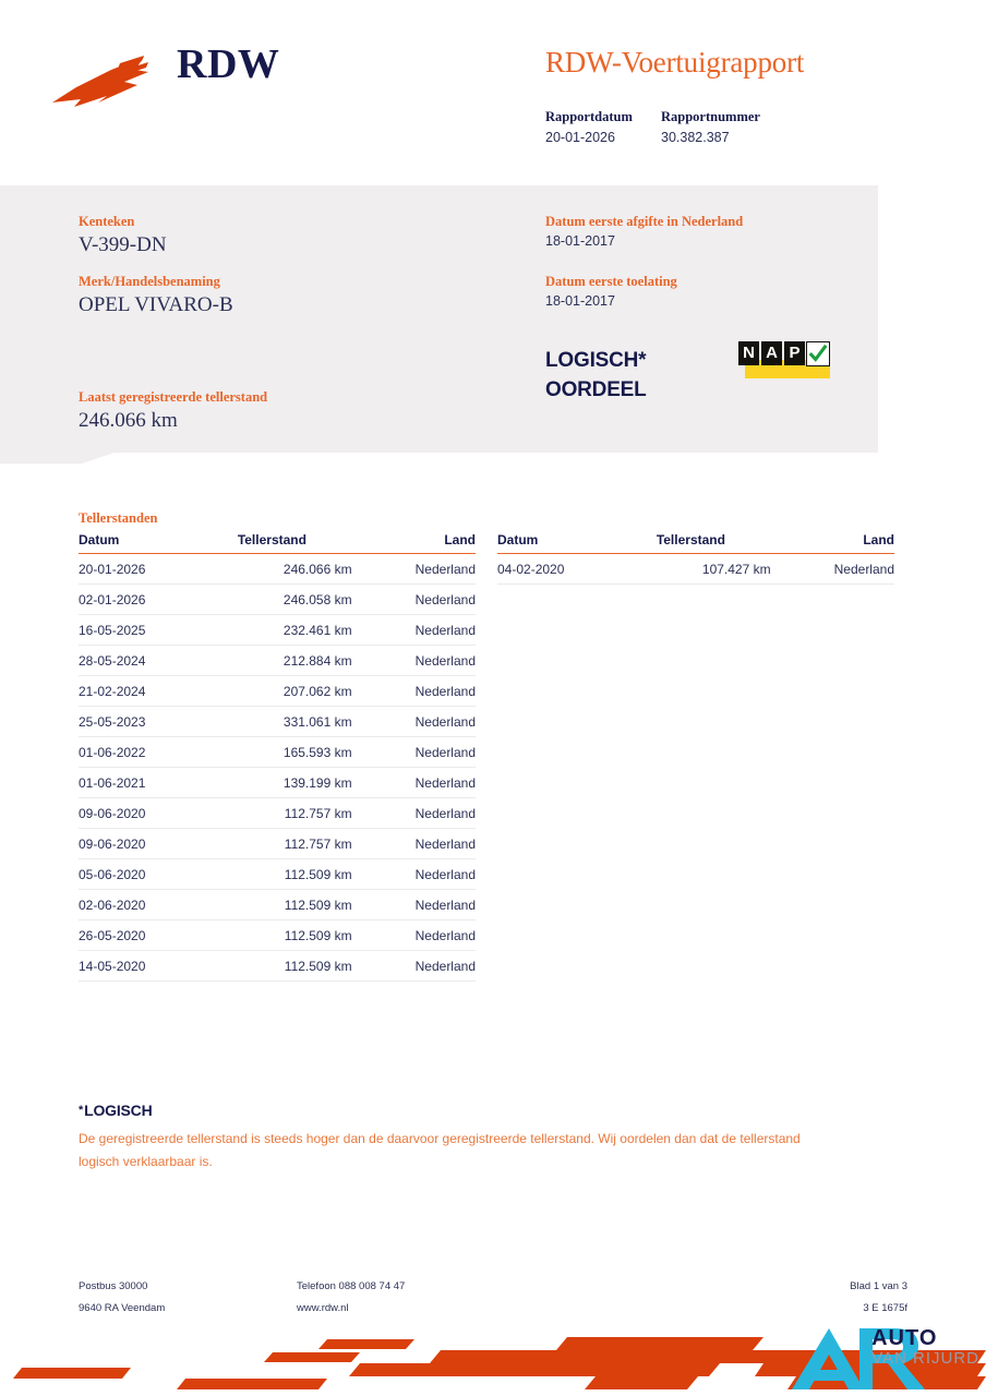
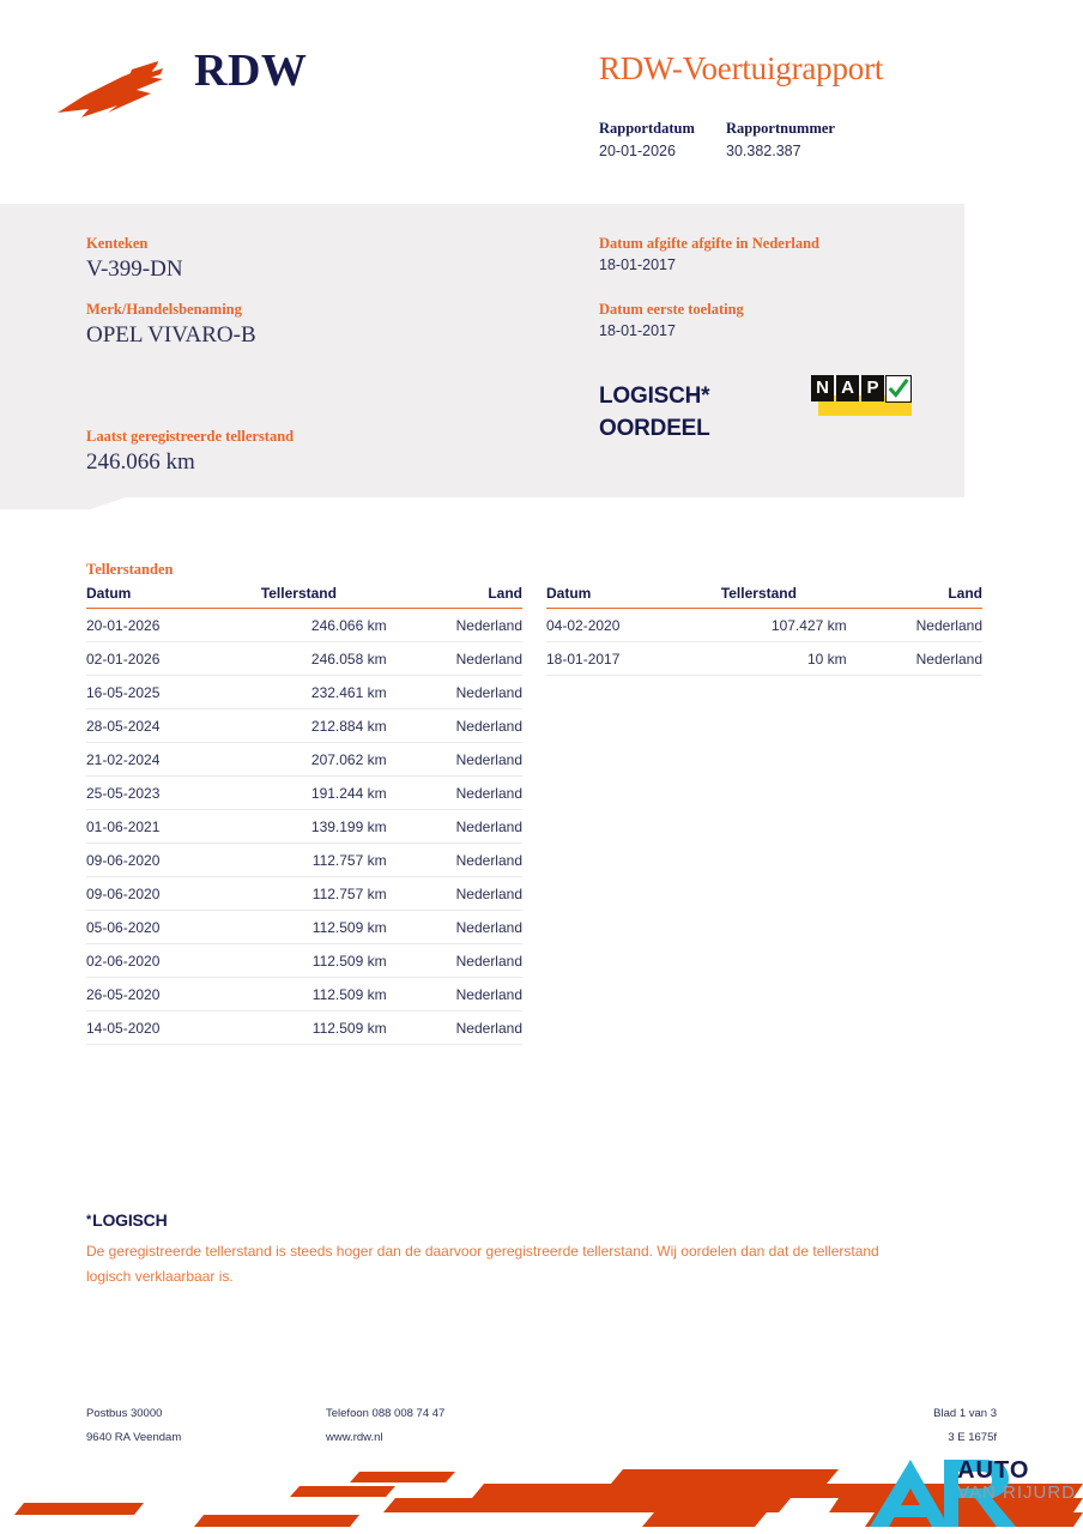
  RDW
  RDW-Voertuigrapport
  Rapportdatum
  20-01-2026
  Rapportnummer
  30.382.387
  Kenteken
  V-399-DN
  Merk/Handelsbenaming
  OPEL VIVARO-B
  Laatst geregistreerde tellerstand
  246.066 km
- Datum eerste afgifte in Nederland
+ Datum afgifte afgifte in Nederland
  18-01-2017
  Datum eerste toelating
  18-01-2017
  LOGISCH*
  OORDEEL
  N
  A
  P
  Tellerstanden
  Datum	Tellerstand	Land
  20-01-2026	246.066 km	Nederland
  02-01-2026	246.058 km	Nederland
  16-05-2025	232.461 km	Nederland
  28-05-2024	212.884 km	Nederland
  21-02-2024	207.062 km	Nederland
- 25-05-2023	331.061 km	Nederland
+ 25-05-2023	191.244 km	Nederland
- 01-06-2022	165.593 km	Nederland
  01-06-2021	139.199 km	Nederland
  09-06-2020	112.757 km	Nederland
  09-06-2020	112.757 km	Nederland
  05-06-2020	112.509 km	Nederland
  02-06-2020	112.509 km	Nederland
  26-05-2020	112.509 km	Nederland
  14-05-2020	112.509 km	Nederland
  Datum	Tellerstand	Land
  04-02-2020	107.427 km	Nederland
+ 18-01-2017	10 km	Nederland
  *LOGISCH
  De geregistreerde tellerstand is steeds hoger dan de daarvoor geregistreerde tellerstand. Wij oordelen dan dat de tellerstand logisch verklaarbaar is.
  Postbus 30000
  Telefoon 088 008 74 47
  Blad 1 van 3
  9640 RA Veendam
  www.rdw.nl
  3 E 1675f
  AUTO
  VAN RIJURD
